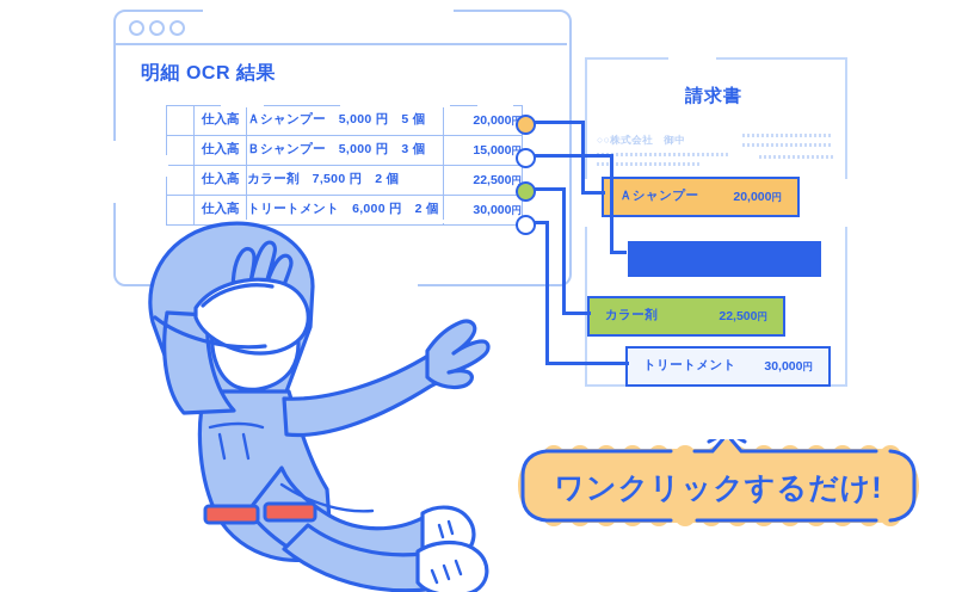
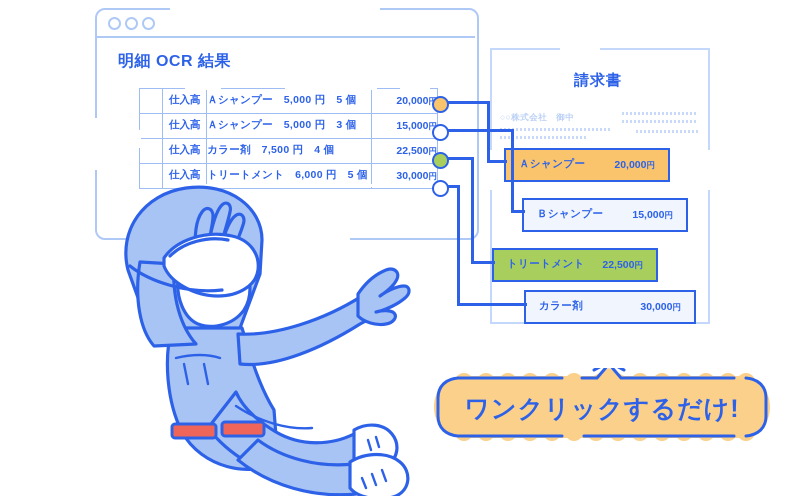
  明細 OCR 結果
  	仕入高	Ａシャンプー 5,000 円 5 個	20,000
- 	仕入高	Ｂシャンプー 5,000 円 3 個	15,000円
+ 	仕入高	Ａシャンプー 5,000 円 3 個	15,000円
- 	仕入高	カラー剤 7,500 円 2 個	22,500円
+ 	仕入高	カラー剤 7,500 円 4 個	22,500円
- 	仕入高	トリートメント 6,000 円 2 個	30,000円
+ 	仕入高	トリートメント 6,000 円 5 個	30,000円
  請求書
  ○○株式会社 御中
  Ａシャンプー
  20,000円
+ Ｂシャンプー
+ 15,000円
- カラー剤
+ トリートメント
  22,500円
- トリートメント
+ カラー剤
  30,000円
  ワンクリックするだけ!
